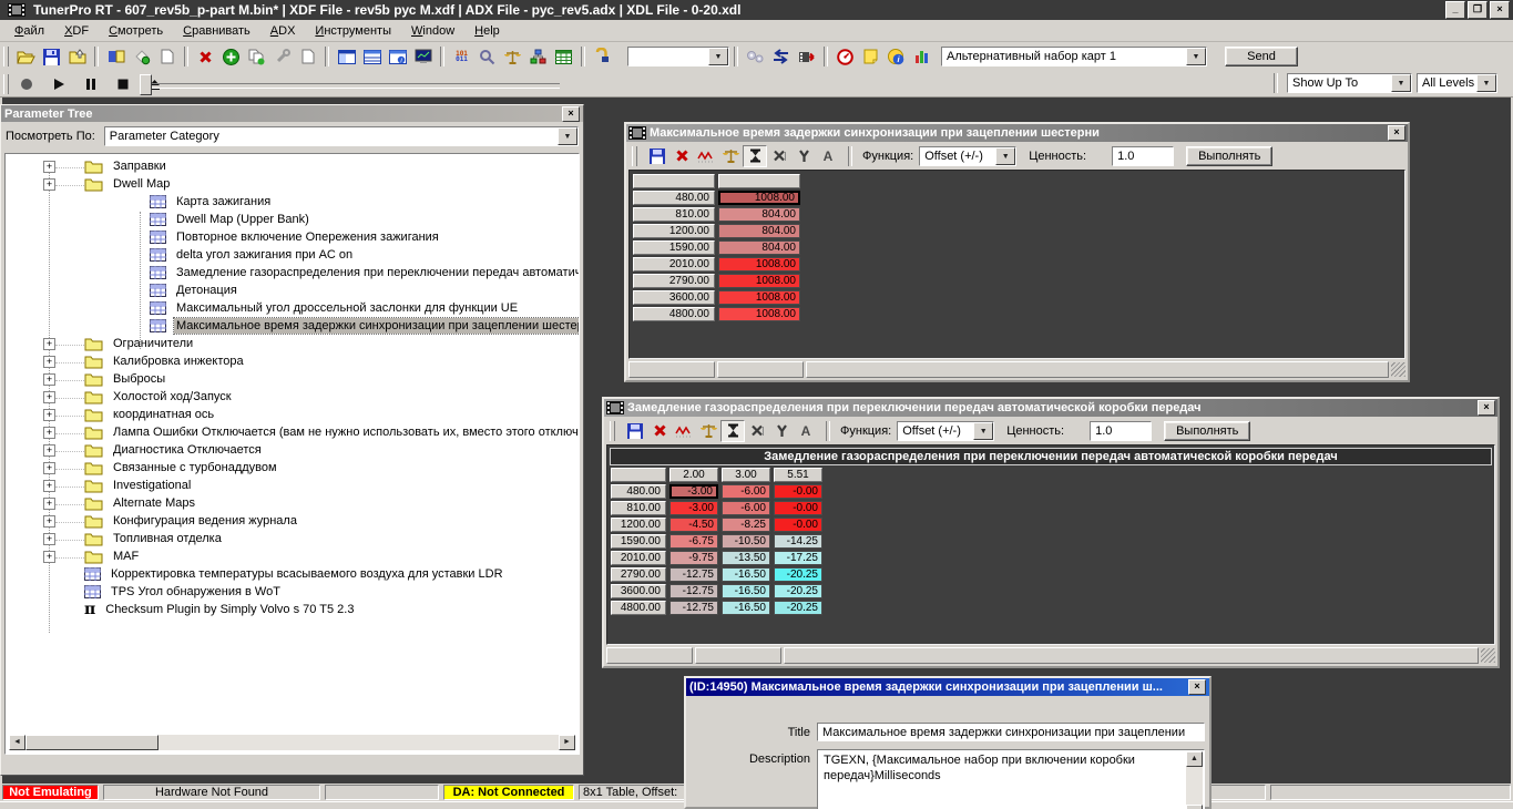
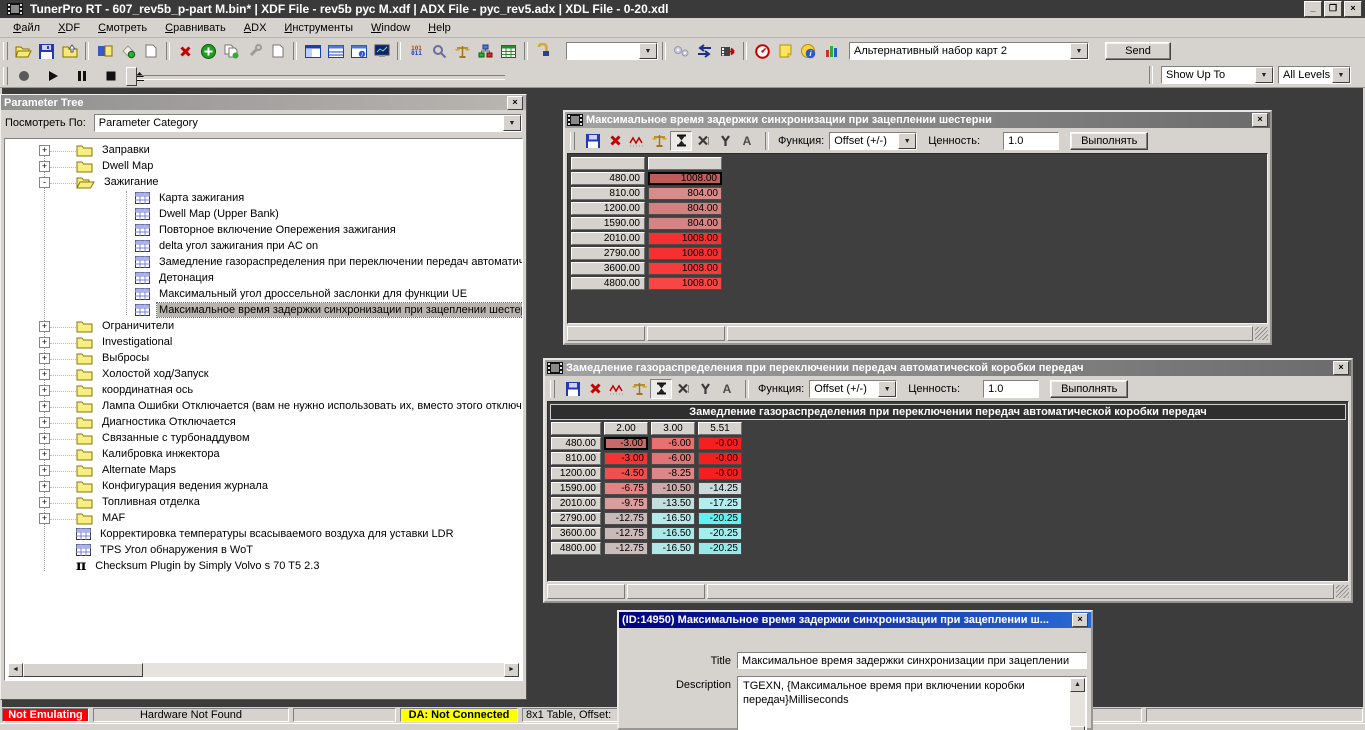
  TunerPro RT - 607_rev5b_p-part M.bin* | XDF File - rev5b рус M.xdf | ADX File - рус_rev5.adx | XDL File - 0-20.xdl
  _
  ❐
  ×
  Файл
  XDF
  Смотреть
  Сравнивать
  ADX
  Инструменты
  Window
  Help
  i
- Альтернативный набор карт 1
+ Альтернативный набор карт 2
  Send
  Show Up To
  All Levels
  Parameter Tree
  ×
  Посмотреть По:
  Parameter Category
  +
  Заправки
  +
  Dwell Map
+ -
+ Зажигание
  Карта зажигания
  Dwell Map (Upper Bank)
  Повторное включение Опережения зажигания
  delta угол зажигания при AC on
  Замедление газораспределения при переключении передач автоматич
  Детонация
  Максимальный угол дроссельной заслонки для функции UE
  Максимальное время задержки синхронизации при зацеплении шесте
  +
  Ограничители
  +
- Калибровка инжектора
+ Investigational
  +
  Выбросы
  +
  Холостой ход/Запуск
  +
  координатная ось
  +
  Лампа Ошибки Отключается (вам не нужно использовать их, вместо этого отключ
  +
  Диагностика Отключается
  +
  Связанные с турбонаддувом
  +
- Investigational
+ Калибровка инжектора
  +
  Alternate Maps
  +
  Конфигурация ведения журнала
  +
  Топливная отделка
  +
  MAF
  Корректировка температуры всасываемого воздуха для уставки LDR
  TPS Угол обнаружения в WoT
  π
  Checksum Plugin by Simply Volvo s 70 T5 2.3
  Максимальное время задержки синхронизации при зацеплении шестерни
  ×
  A
  Функция:
  Offset (+/-)
  Ценность:
  1.0
  Выполнять
  480.00
  1008.00
  810.00
  804.00
  1200.00
  804.00
  1590.00
  804.00
  2010.00
  1008.00
  2790.00
  1008.00
  3600.00
  1008.00
  4800.00
  1008.00
  Замедление газораспределения при переключении передач автоматической коробки передач
  ×
  A
  Функция:
  Offset (+/-)
  Ценность:
  1.0
  Выполнять
  Замедление газораспределения при переключении передач автоматической коробки передач
  2.00
  3.00
  5.51
  480.00
  -3.00
  -6.00
  -0.00
  810.00
  -3.00
  -6.00
  -0.00
  1200.00
  -4.50
  -8.25
  -0.00
  1590.00
  -6.75
  -10.50
  -14.25
  2010.00
  -9.75
  -13.50
  -17.25
  2790.00
  -12.75
  -16.50
  -20.25
  3600.00
  -12.75
  -16.50
  -20.25
  4800.00
  -12.75
  -16.50
  -20.25
  (ID:14950) Максимальное время задержки синхронизации при зацеплении ш...
  ×
  Title
  Максимальное время задержки синхронизации при зацеплении
  Description
- TGEXN, {Максимальное набор при включении коробки передач}Milliseconds
+ TGEXN, {Максимальное время при включении коробки передач}Milliseconds
  Not Emulating
  Hardware Not Found
  DA: Not Connected
  8x1 Table, Offset:
